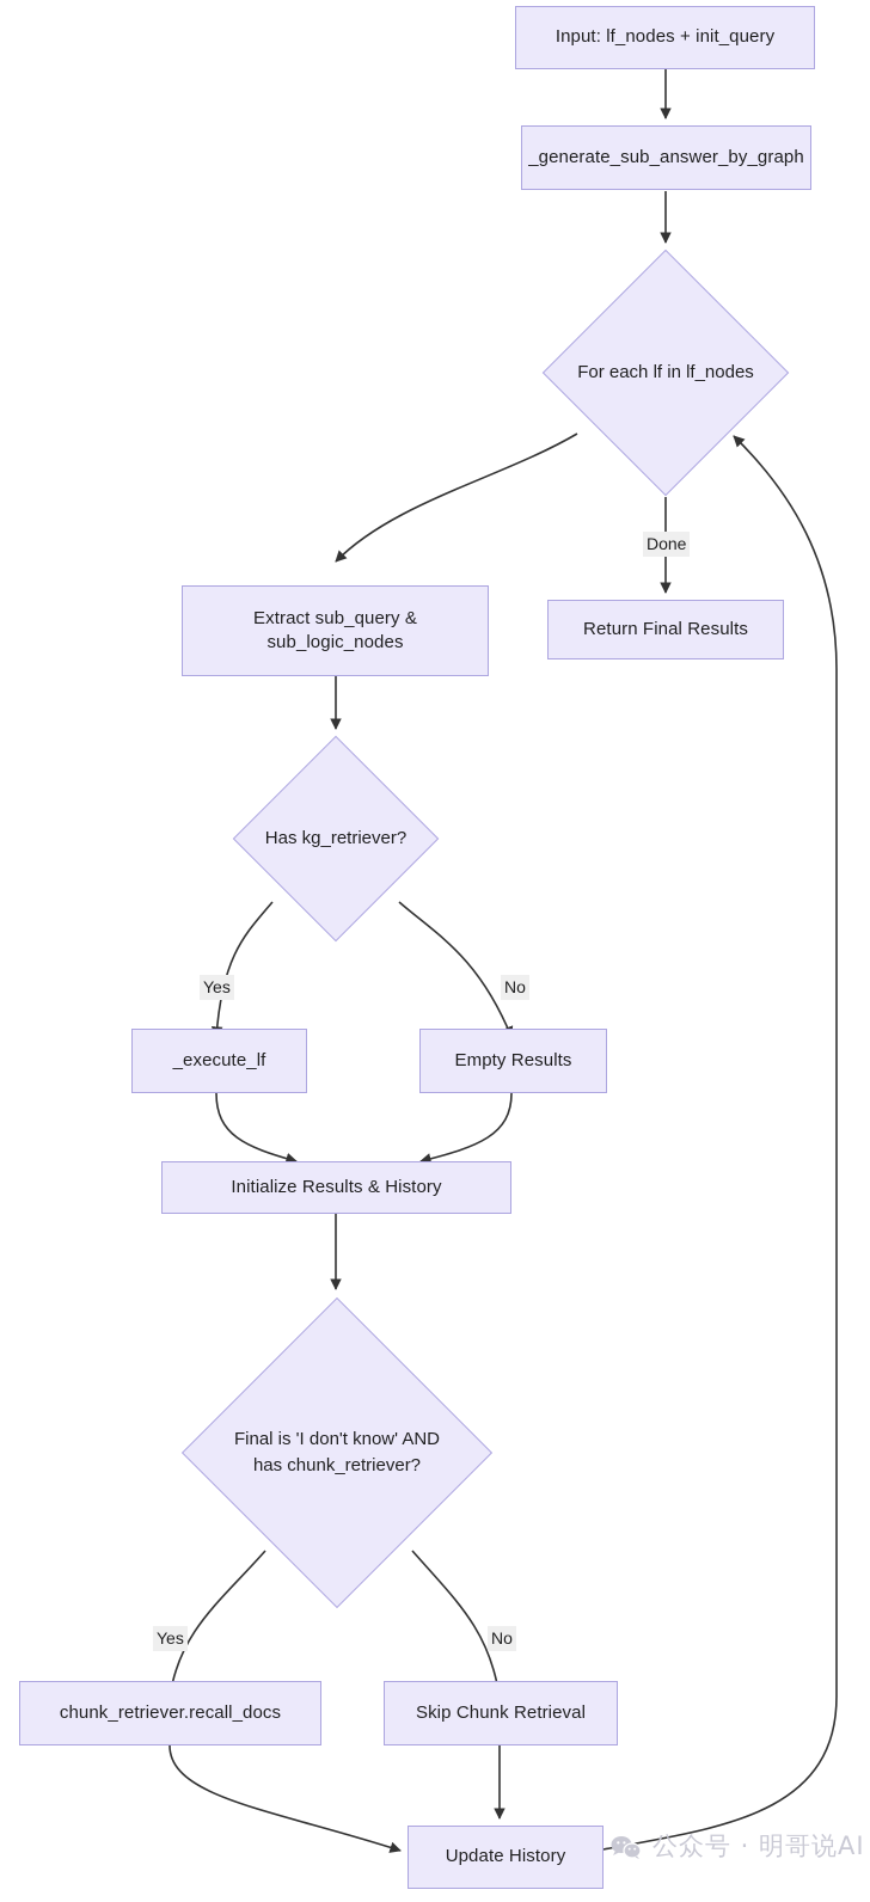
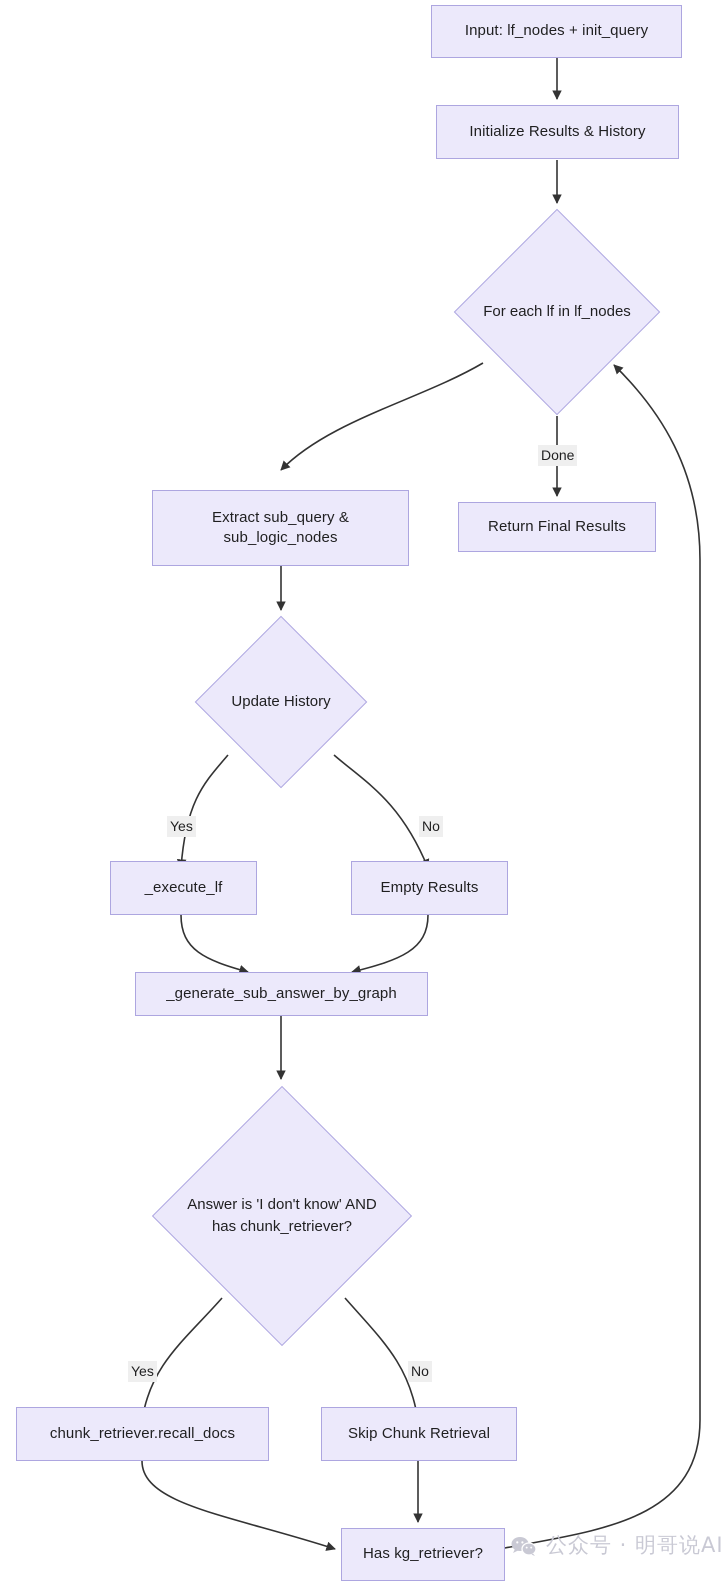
  Input: lf_nodes + init_query
- _generate_sub_answer_by_graph
+ Initialize Results & History
  For each lf in lf_nodes
  Return Final Results
  Extract sub_query &
  sub_logic_nodes
- Has kg_retriever?
+ Update History
  _execute_lf
  Empty Results
- Initialize Results & History
+ _generate_sub_answer_by_graph
- Final is 'I don't know' AND
+ Answer is 'I don't know' AND
  has chunk_retriever?
  chunk_retriever.recall_docs
  Skip Chunk Retrieval
- Update History
+ Has kg_retriever?
  Done
  Yes
  No
  Yes
  No
  公众号 · 明哥说AI
